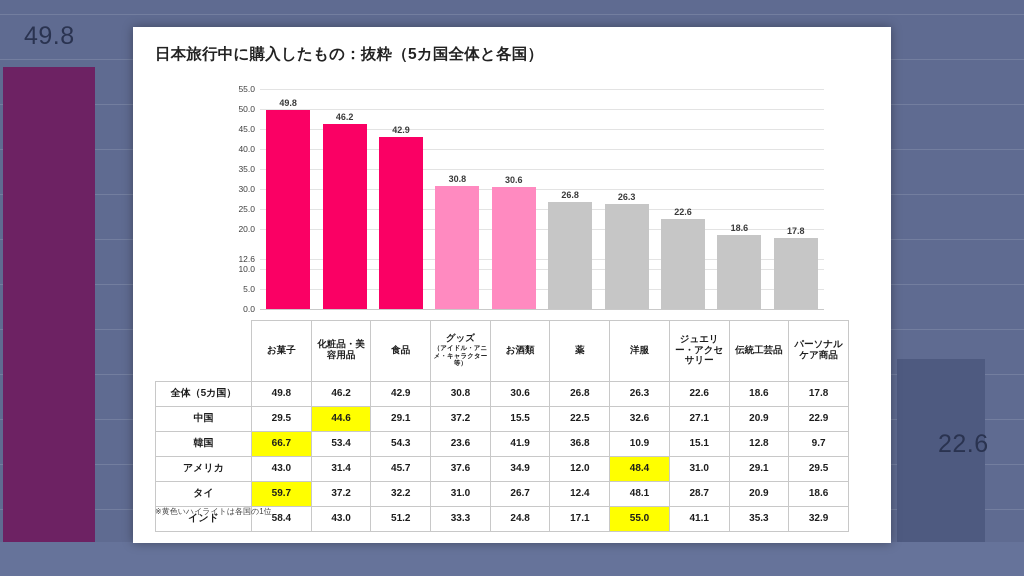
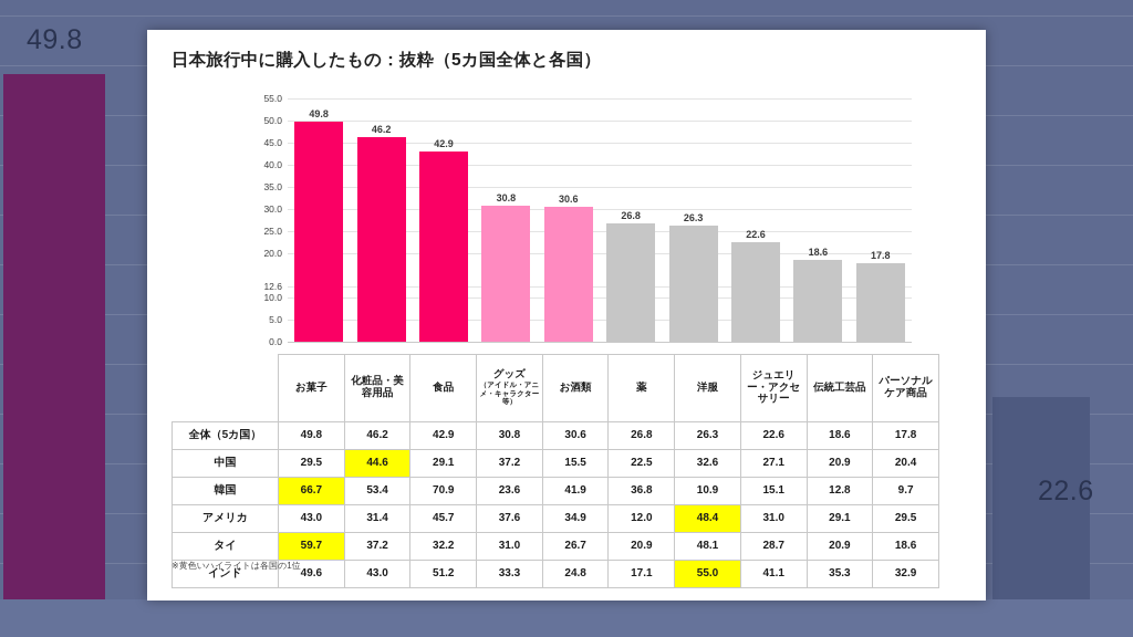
  49.8
  22.6
  日本旅行中に購入したもの：抜粋（5カ国全体と各国）
  0.0
  5.0
  10.0
  12.6
  20.0
  25.0
  30.0
  35.0
  40.0
  45.0
  50.0
  55.0
  49.8
  46.2
  42.9
  30.8
  30.6
  26.8
  26.3
  22.6
  18.6
  17.8
  	お菓子	化粧品・美容用品	食品	グッズ	お酒類	薬	洋服	ジュエリー・アクセサリー	伝統工芸品	パーソナルケア商品
  全体（5カ国）	49.8	46.2	42.9	30.8	30.6	26.8	26.3	22.6	18.6	17.8
- 中国	29.5	44.6	29.1	37.2	15.5	22.5	32.6	27.1	20.9	22.9
+ 中国	29.5	44.6	29.1	37.2	15.5	22.5	32.6	27.1	20.9	20.4
- 韓国	66.7	53.4	54.3	23.6	41.9	36.8	10.9	15.1	12.8	9.7
+ 韓国	66.7	53.4	70.9	23.6	41.9	36.8	10.9	15.1	12.8	9.7
  アメリカ	43.0	31.4	45.7	37.6	34.9	12.0	48.4	31.0	29.1	29.5
- タイ	59.7	37.2	32.2	31.0	26.7	12.4	48.1	28.7	20.9	18.6
+ タイ	59.7	37.2	32.2	31.0	26.7	20.9	48.1	28.7	20.9	18.6
- インド	58.4	43.0	51.2	33.3	24.8	17.1	55.0	41.1	35.3	32.9
+ インド	49.6	43.0	51.2	33.3	24.8	17.1	55.0	41.1	35.3	32.9
  ※黄色いハイライトは各国の1位
